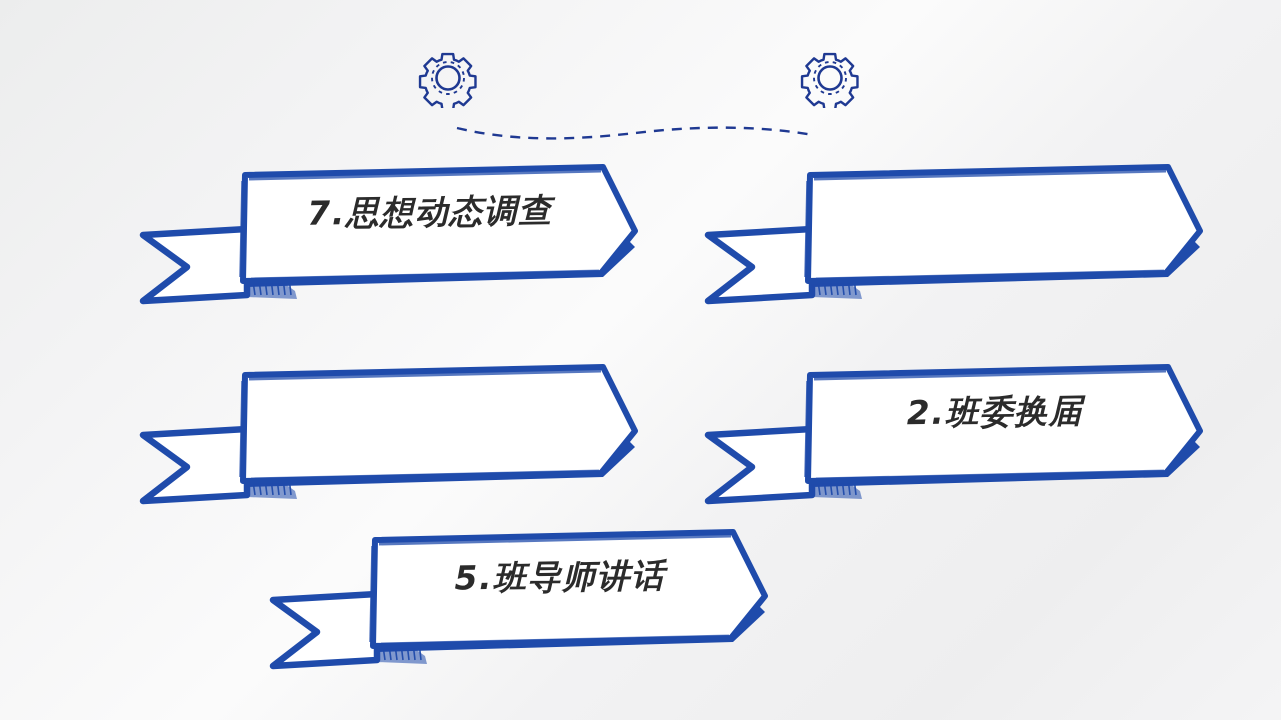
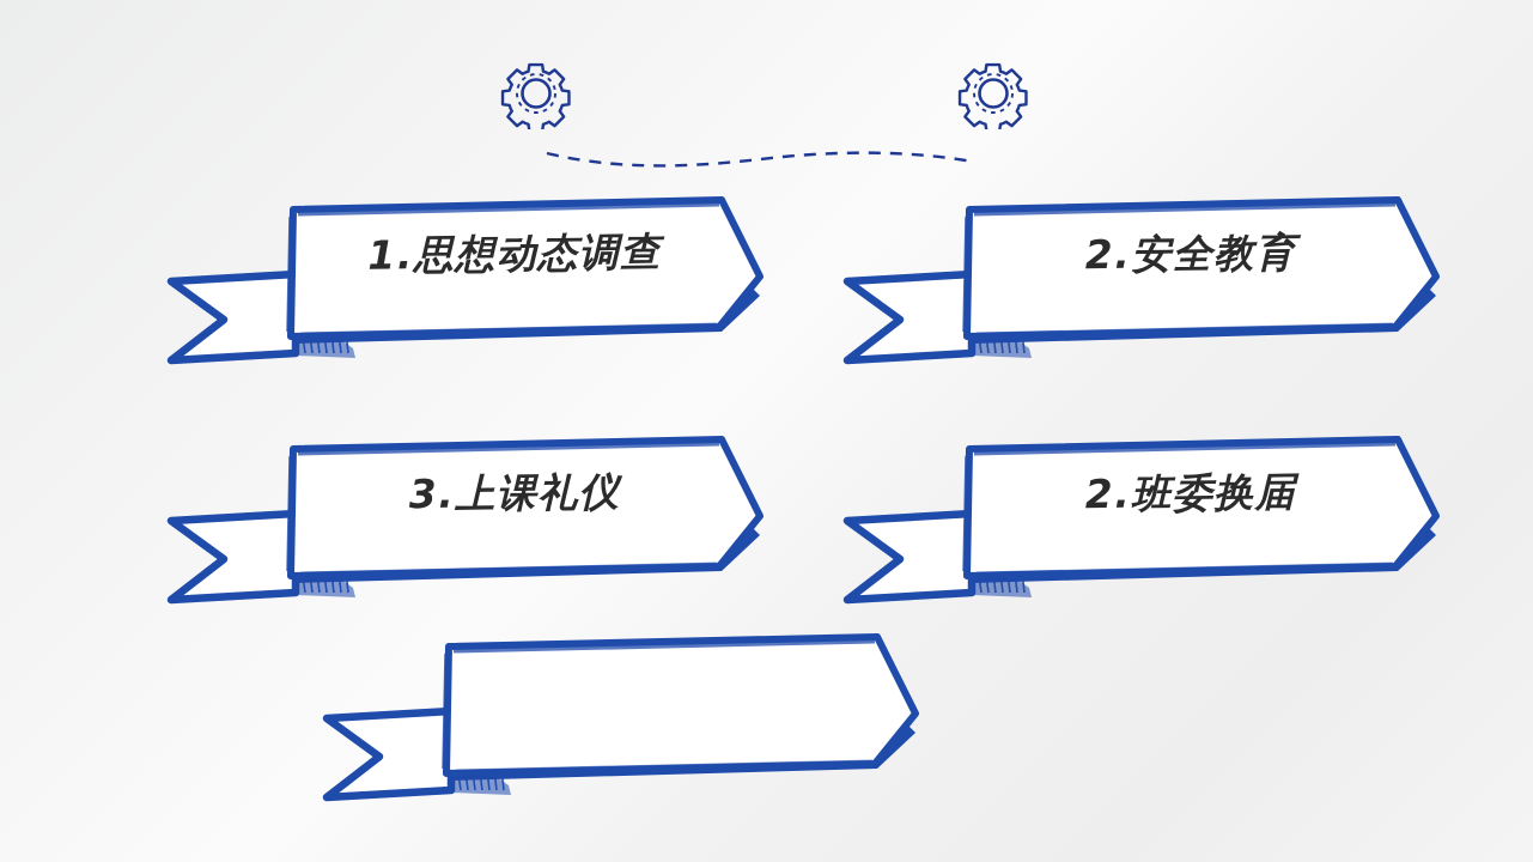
- 7.思想动态调查
+ 1.思想动态调查
+ 2.安全教育
+ 3.上课礼仪
  2.班委换届
- 5.班导师讲话
